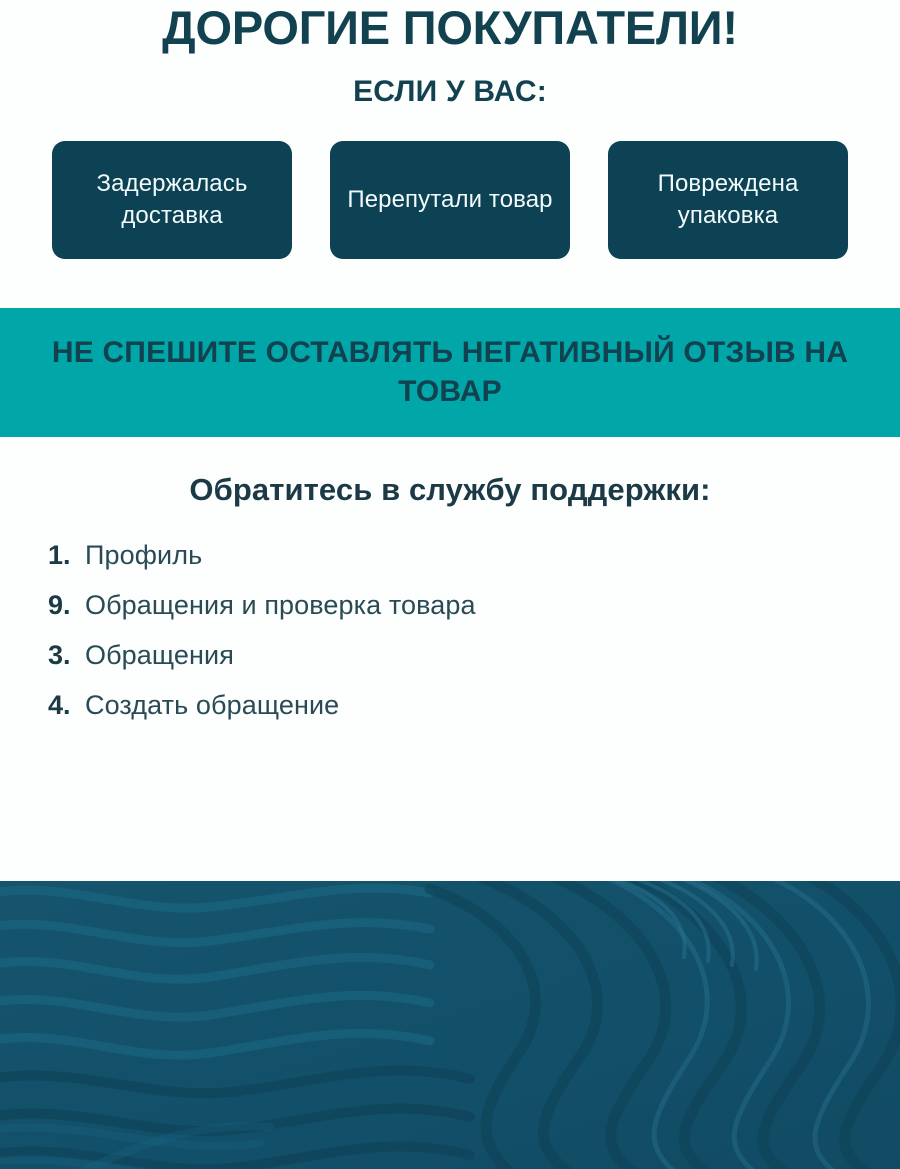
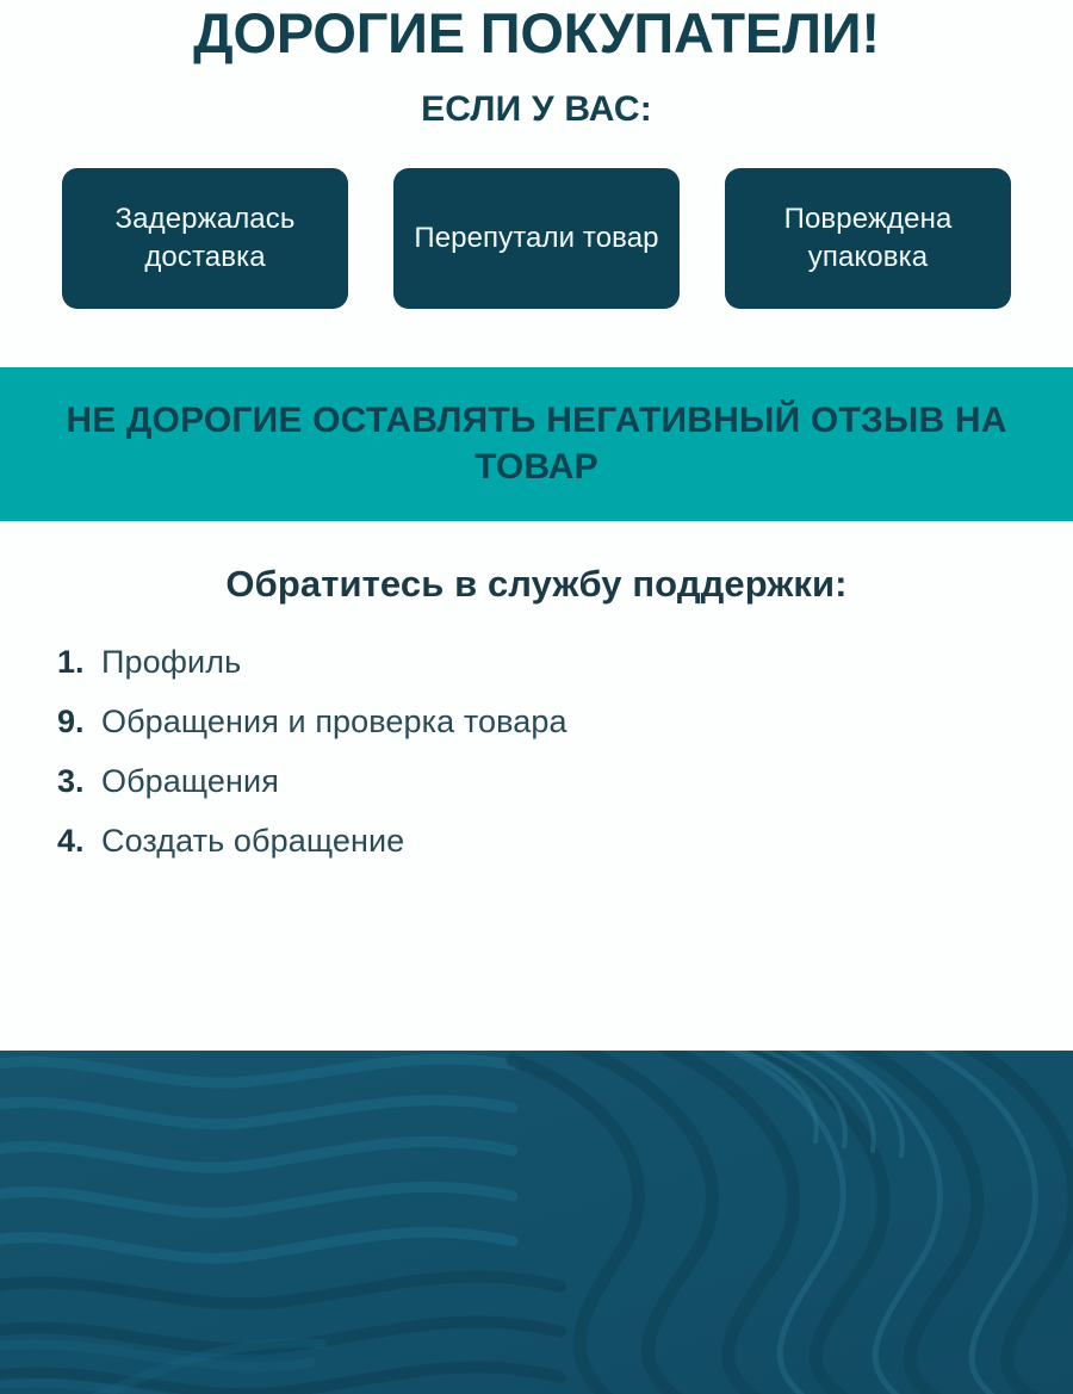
  ДОРОГИЕ ПОКУПАТЕЛИ!
  ЕСЛИ У ВАС:
  Задержалась доставка
  Перепутали товар
  Повреждена упаковка
- НЕ СПЕШИТЕ ОСТАВЛЯТЬ НЕГАТИВНЫЙ ОТЗЫВ НА ТОВАР
+ НЕ ДОРОГИЕ ОСТАВЛЯТЬ НЕГАТИВНЫЙ ОТЗЫВ НА ТОВАР
  Обратитесь в службу поддержки:
  1.
  Профиль
  9.
  Обращения и проверка товара
  3.
  Обращения
  4.
  Создать обращение
